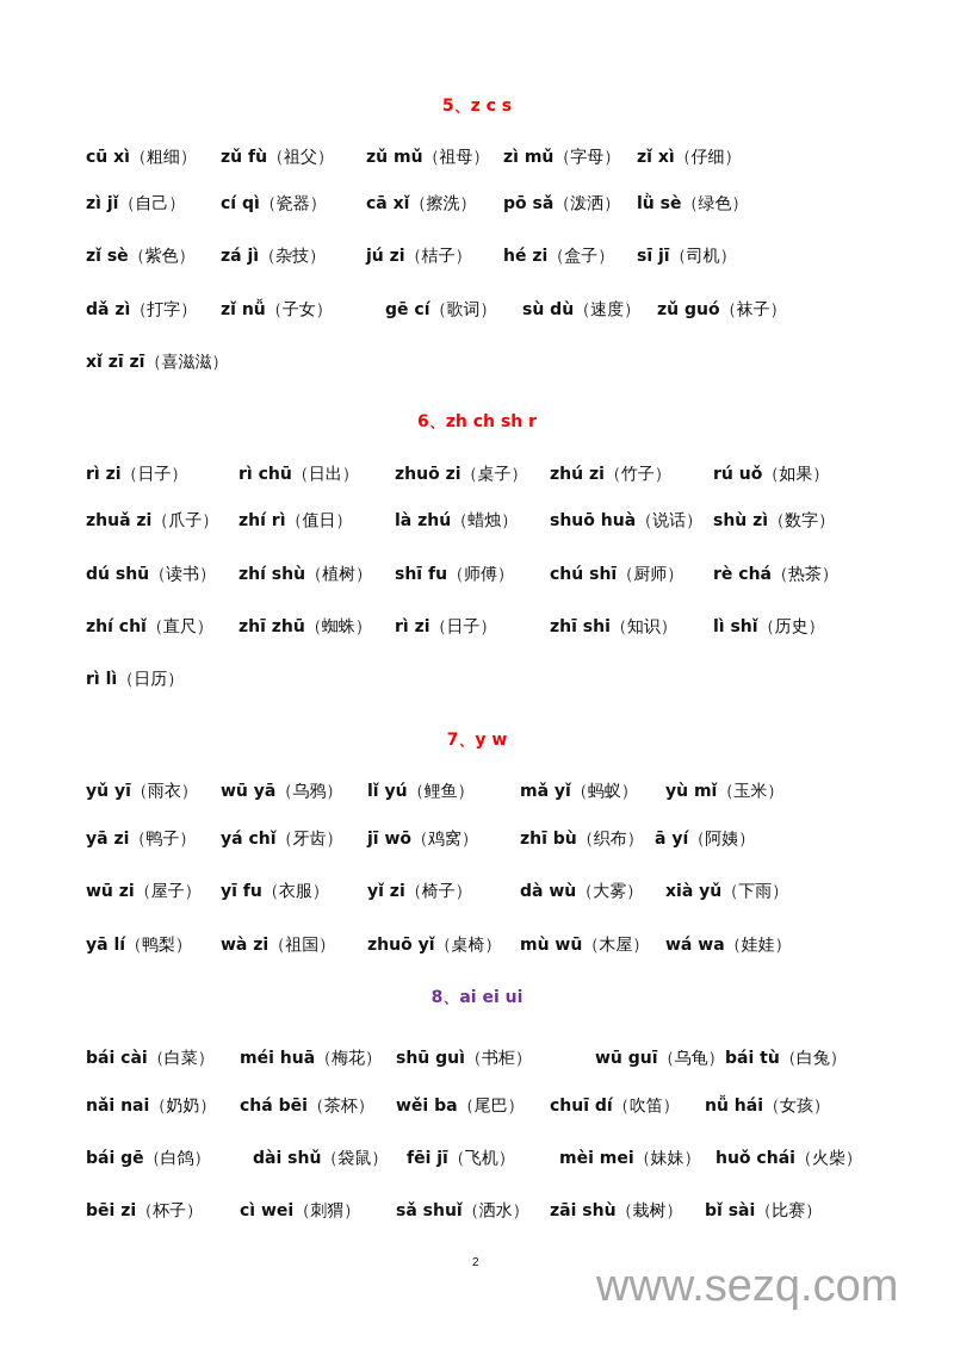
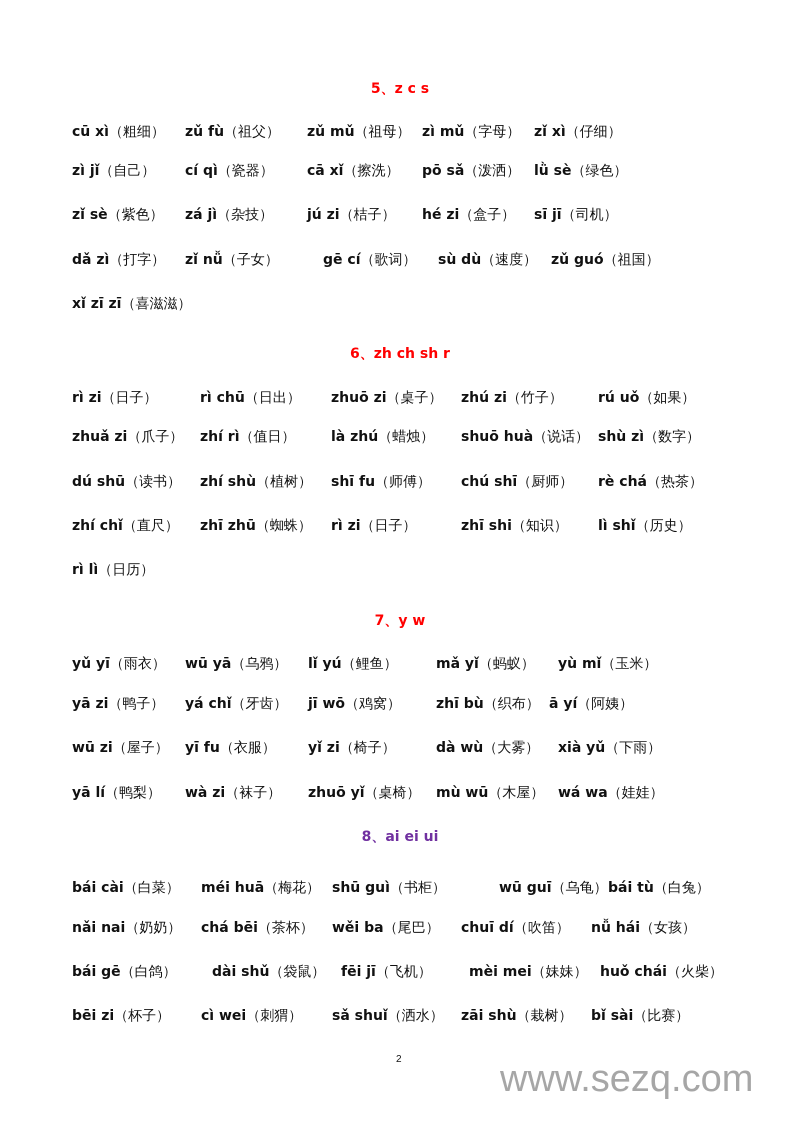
  5、z c s
  cū xì（粗细）
  zǔ fù（祖父）
  zǔ mǔ（祖母）
  zì mǔ（字母）
  zǐ xì（仔细）
  zì jǐ（自己）
  cí qì（瓷器）
  cā xǐ（擦洗）
  pō sǎ（泼洒）
  lǜ sè（绿色）
  zǐ sè（紫色）
  zá jì（杂技）
  jú zi（桔子）
  hé zi（盒子）
  sī jī（司机）
  dǎ zì（打字）
  zǐ nǚ（子女）
  gē cí（歌词）
  sù dù（速度）
- zǔ guó（袜子）
+ zǔ guó（祖国）
  xǐ zī zī（喜滋滋）
  6、zh ch sh r
  rì zi（日子）
  rì chū（日出）
  zhuō zi（桌子）
  zhú zi（竹子）
  rú uǒ（如果）
  zhuǎ zi（爪子）
  zhí rì（值日）
  là zhú（蜡烛）
  shuō huà（说话）
  shù zì（数字）
  dú shū（读书）
  zhí shù（植树）
  shī fu（师傅）
  chú shī（厨师）
  rè chá（热茶）
  zhí chǐ（直尺）
  zhī zhū（蜘蛛）
  rì zi（日子）
  zhī shi（知识）
  lì shǐ（历史）
  rì lì（日历）
  7、y w
  yǔ yī（雨衣）
  wū yā（乌鸦）
  lǐ yú（鲤鱼）
  mǎ yǐ（蚂蚁）
  yù mǐ（玉米）
  yā zi（鸭子）
  yá chǐ（牙齿）
  jī wō（鸡窝）
  zhī bù（织布）
  ā yí（阿姨）
  wū zi（屋子）
  yī fu（衣服）
  yǐ zi（椅子）
  dà wù（大雾）
  xià yǔ（下雨）
  yā lí（鸭梨）
- wà zi（祖国）
+ wà zi（袜子）
  zhuō yǐ（桌椅）
  mù wū（木屋）
  wá wa（娃娃）
  8、ai ei ui
  bái cài（白菜）
  méi huā（梅花）
  shū guì（书柜）
  wū guī（乌龟）
  bái tù（白兔）
  nǎi nai（奶奶）
  chá bēi（茶杯）
  wěi ba（尾巴）
  chuī dí（吹笛）
  nǚ hái（女孩）
  bái gē（白鸽）
  dài shǔ（袋鼠）
  fēi jī（飞机）
  mèi mei（妹妹）
  huǒ chái（火柴）
  bēi zi（杯子）
  cì wei（刺猬）
  sǎ shuǐ（洒水）
  zāi shù（栽树）
  bǐ sài（比赛）
  2
  www.sezq.com
